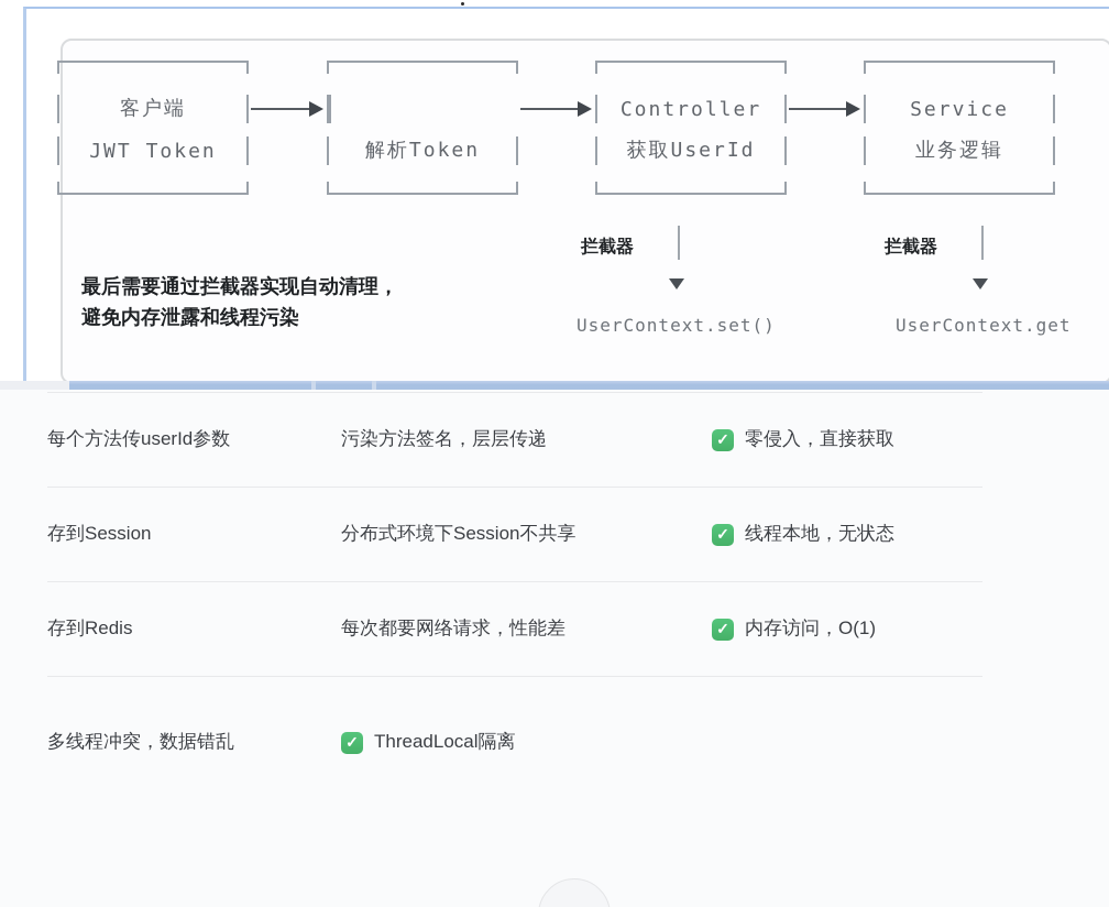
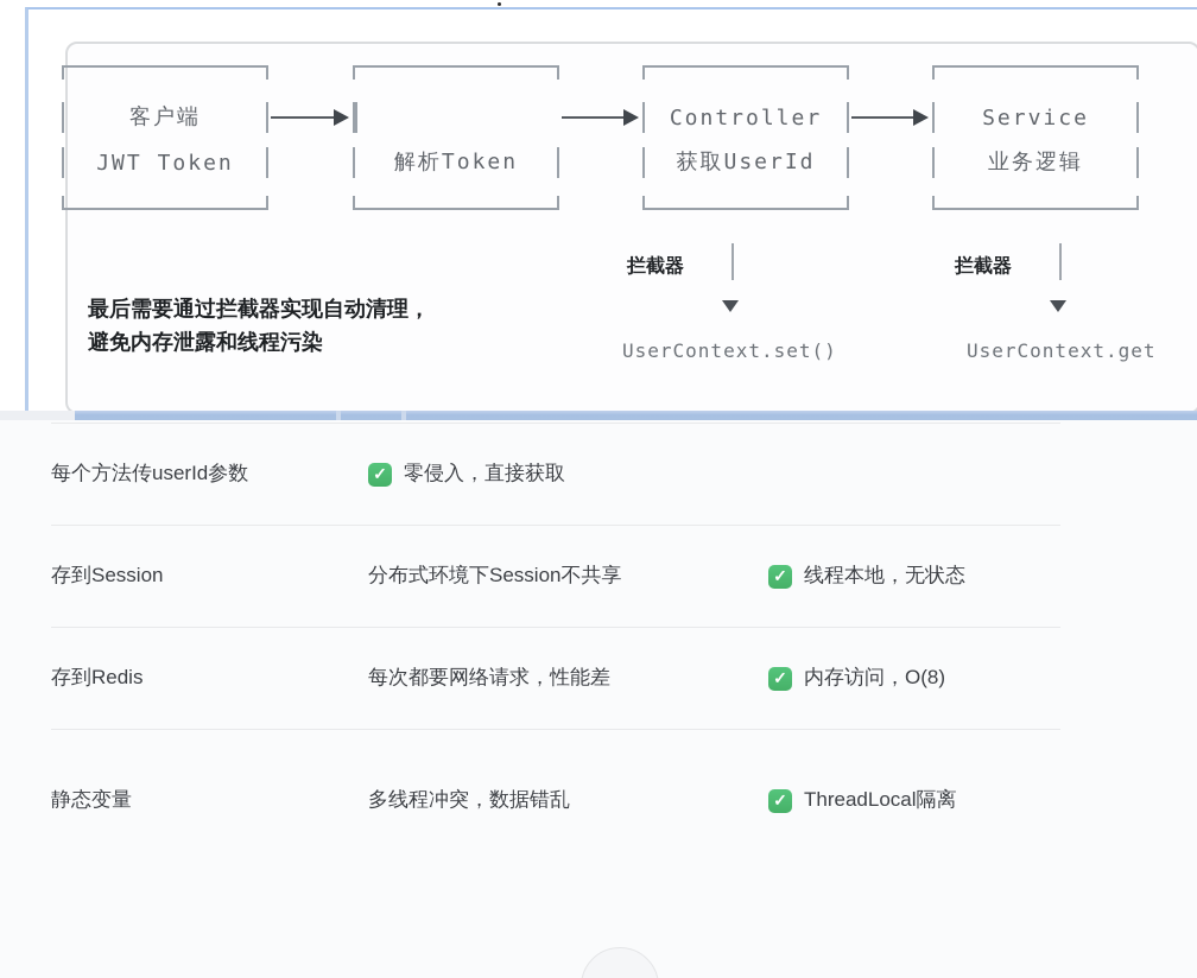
  客户端
  JWT Token
  解析Token
  Controller
  获取UserId
  Service
  业务逻辑
  拦截器
  UserContext.set()
  拦截器
  UserContext.get
  最后需要通过拦截器实现自动清理，
  避免内存泄露和线程污染
  每个方法传userId参数
- 污染方法签名，层层传递
  ✓
  零侵入，直接获取
  存到Session
  分布式环境下Session不共享
  ✓
  线程本地，无状态
  存到Redis
  每次都要网络请求，性能差
  ✓
- 内存访问，O(1)
+ 内存访问，O(8)
+ 静态变量
  多线程冲突，数据错乱
  ✓
  ThreadLocal隔离
